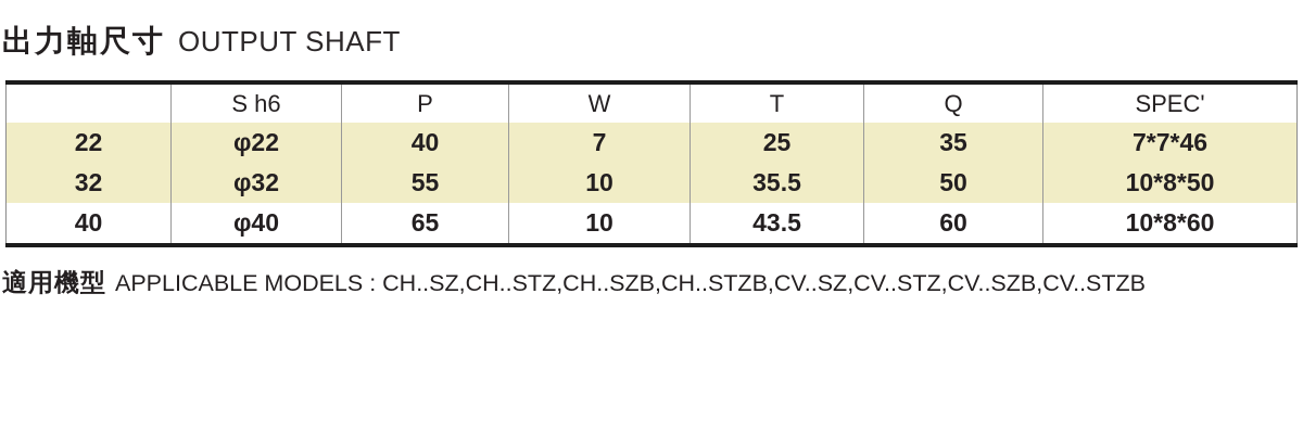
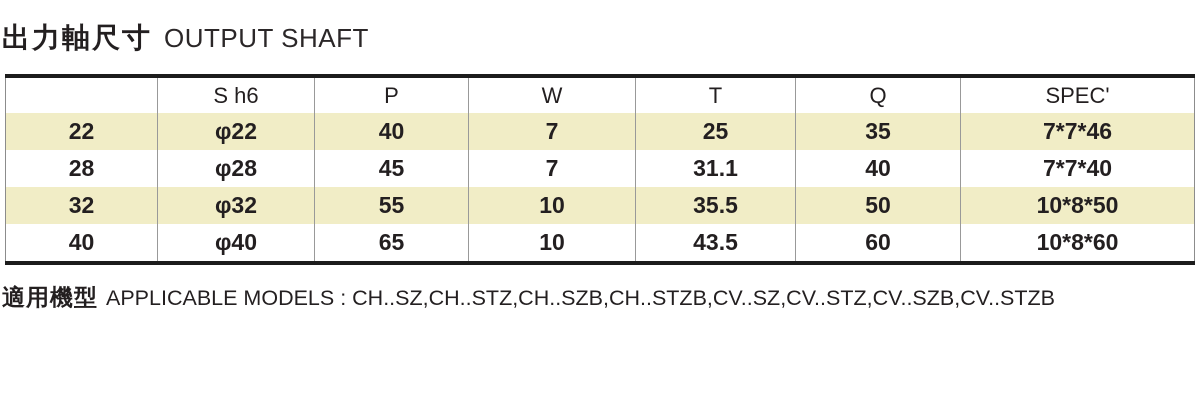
  出力軸尺寸
  OUTPUT SHAFT
  	S h6	P	W	T	Q	SPEC'
  22	φ22	40	7	25	35	7*7*46
+ 28	φ28	45	7	31.1	40	7*7*40
  32	φ32	55	10	35.5	50	10*8*50
  40	φ40	65	10	43.5	60	10*8*60
  適用機型
  APPLICABLE MODELS : CH..SZ,CH..STZ,CH..SZB,CH..STZB,CV..SZ,CV..STZ,CV..SZB,CV..STZB
